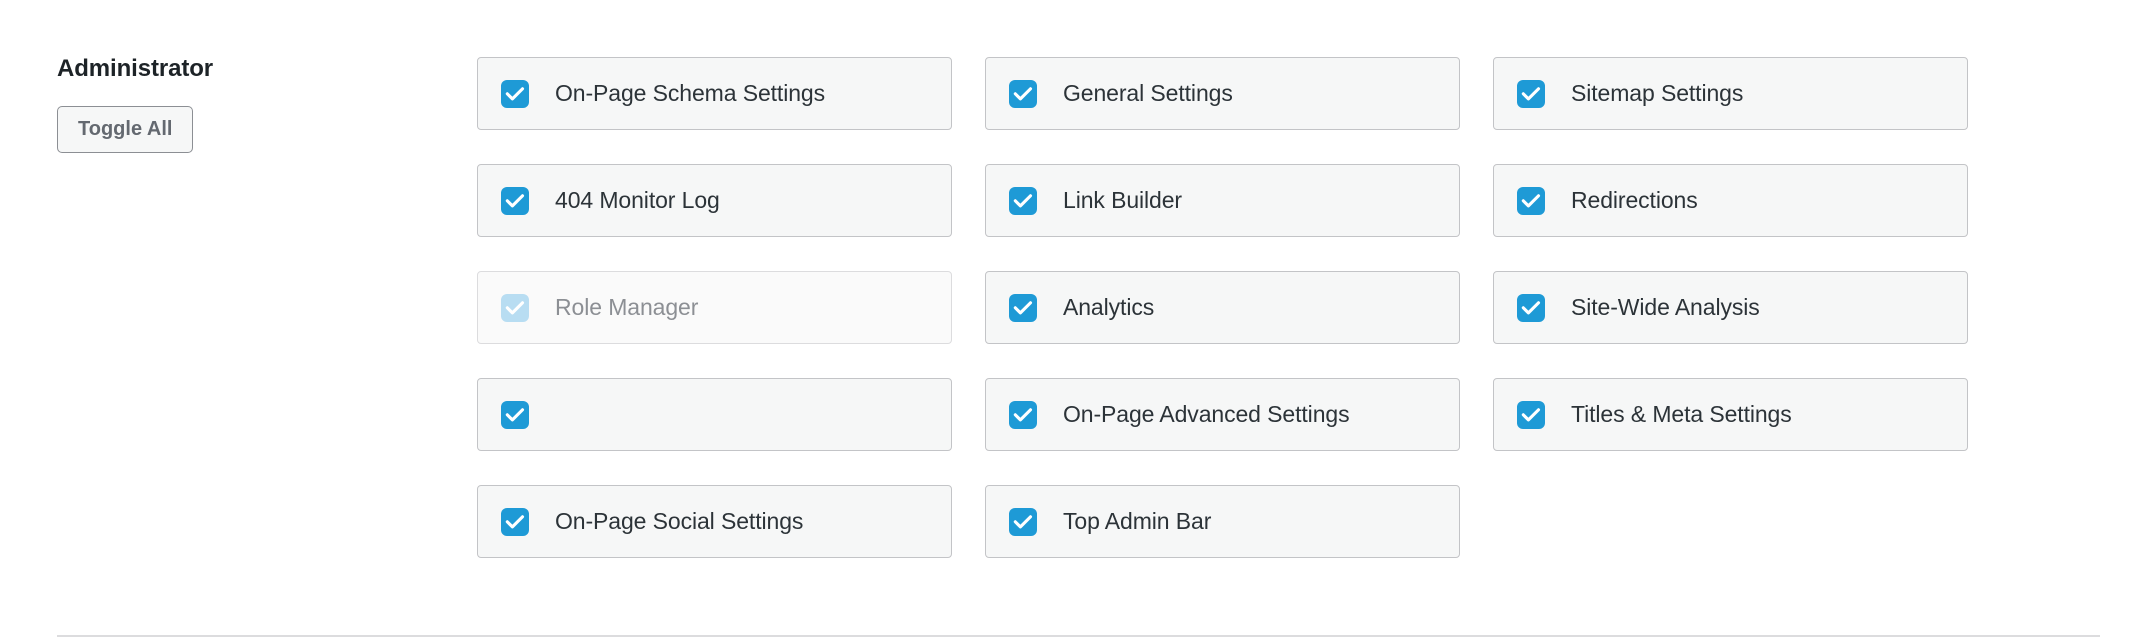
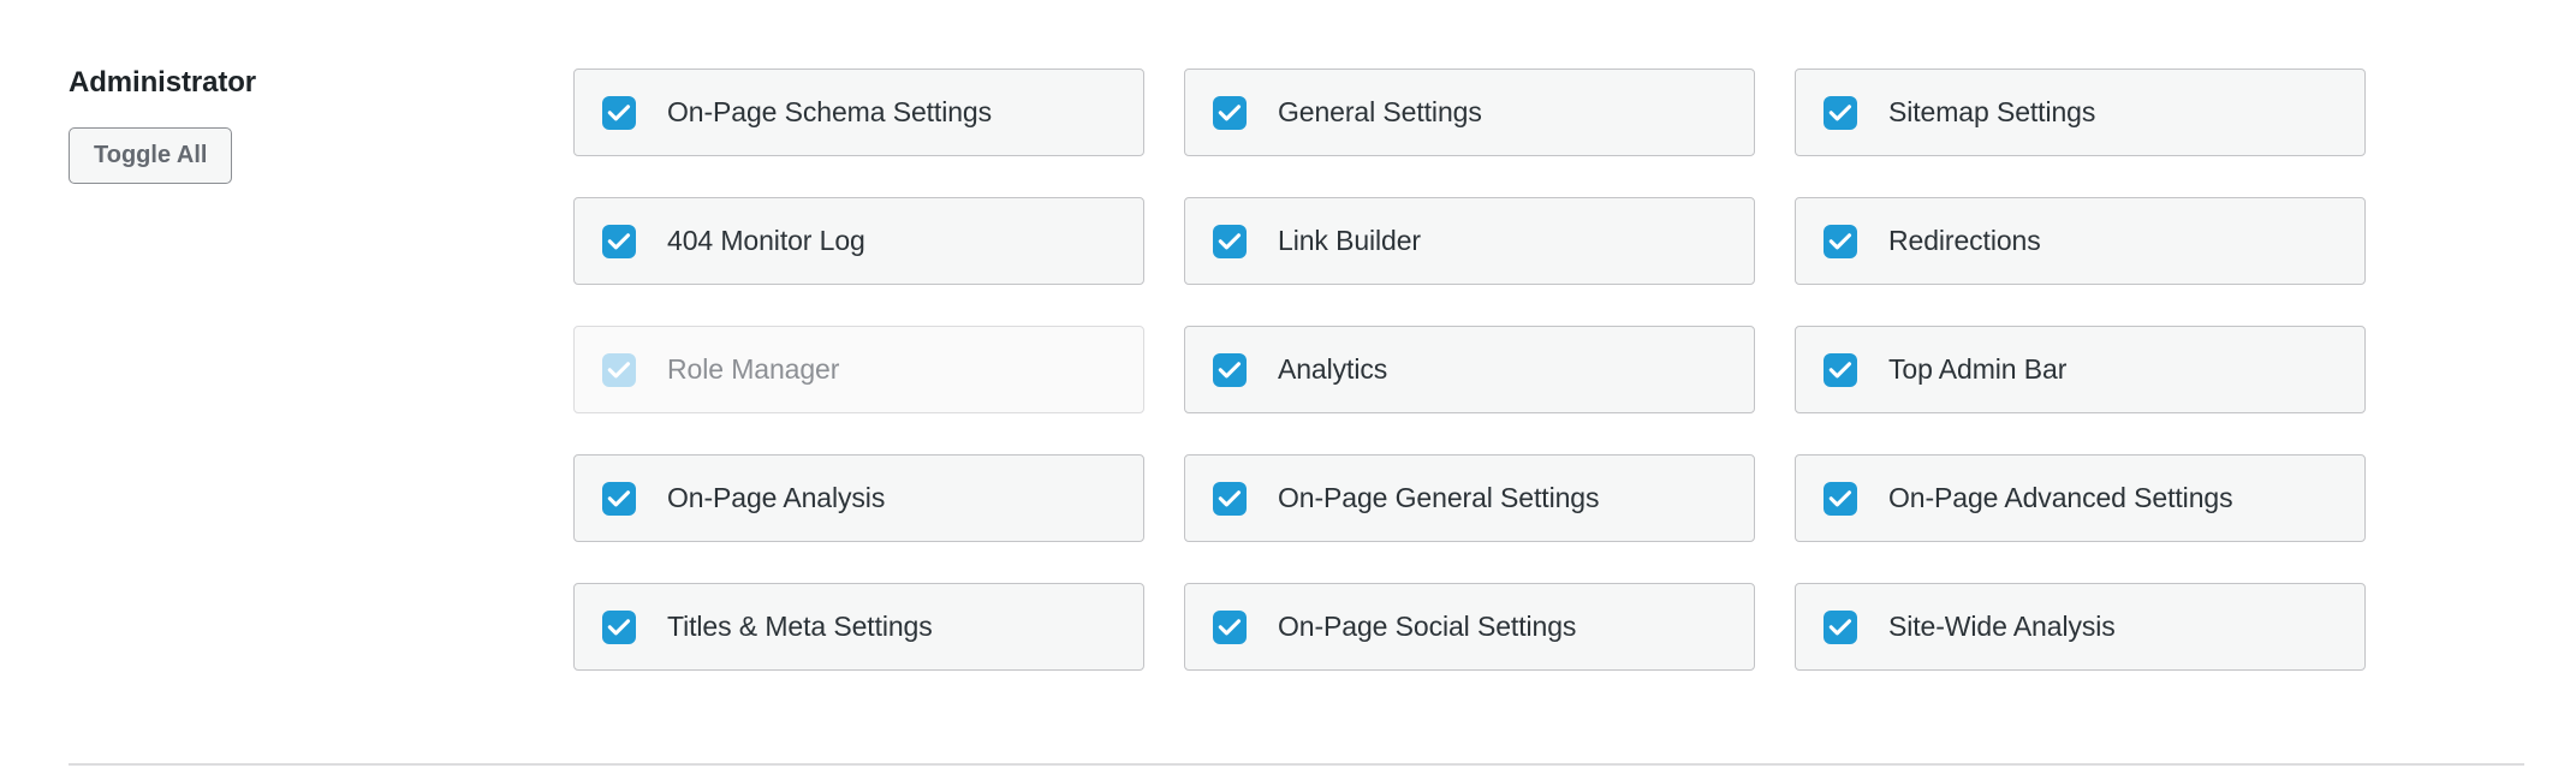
  Administrator
  Toggle All
  On-Page Schema Settings
  General Settings
  Sitemap Settings
  404 Monitor Log
  Link Builder
  Redirections
  Role Manager
  Analytics
- Site-Wide Analysis
+ Top Admin Bar
+ On-Page Analysis
+ On-Page General Settings
  On-Page Advanced Settings
  Titles & Meta Settings
  On-Page Social Settings
- Top Admin Bar
+ Site-Wide Analysis
